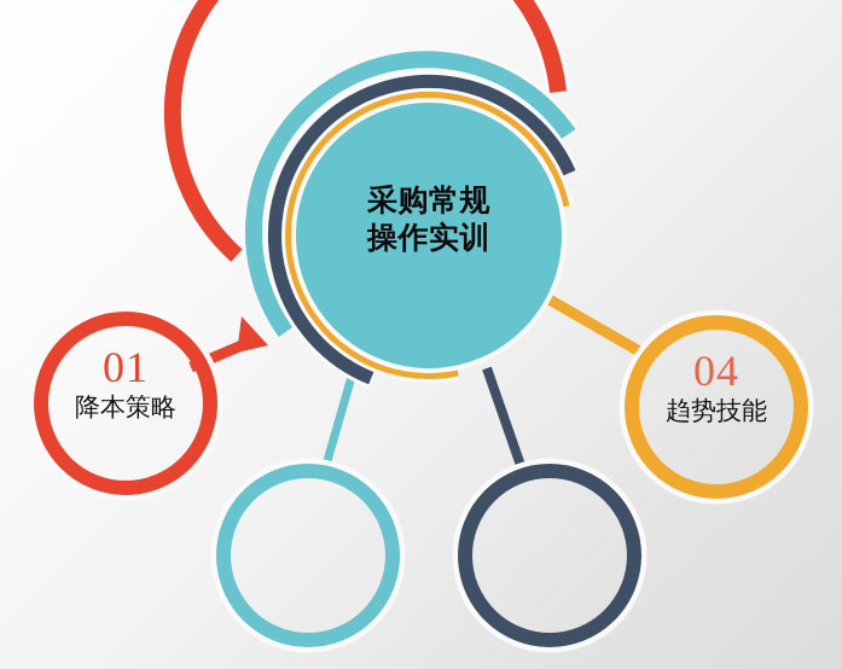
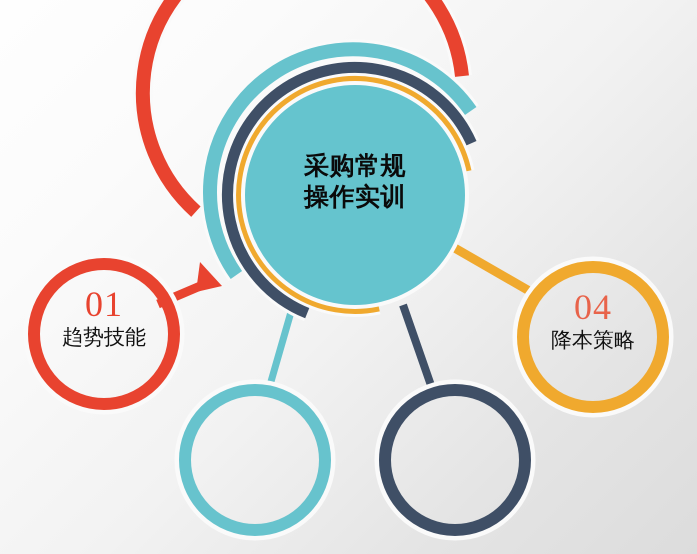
  采购常规
  操作实训
  01
- 降本策略
+ 趋势技能
  04
- 趋势技能
+ 降本策略
